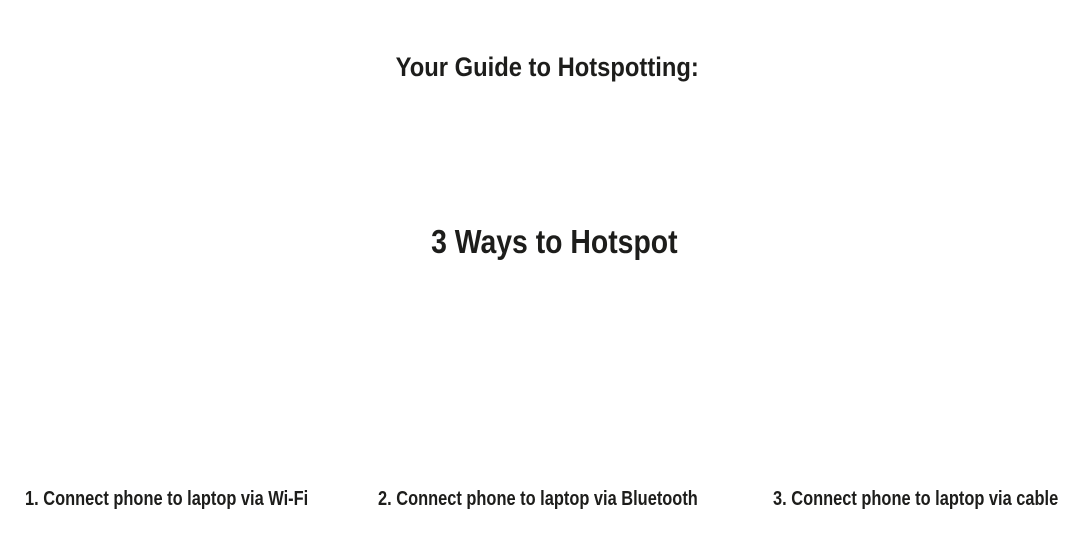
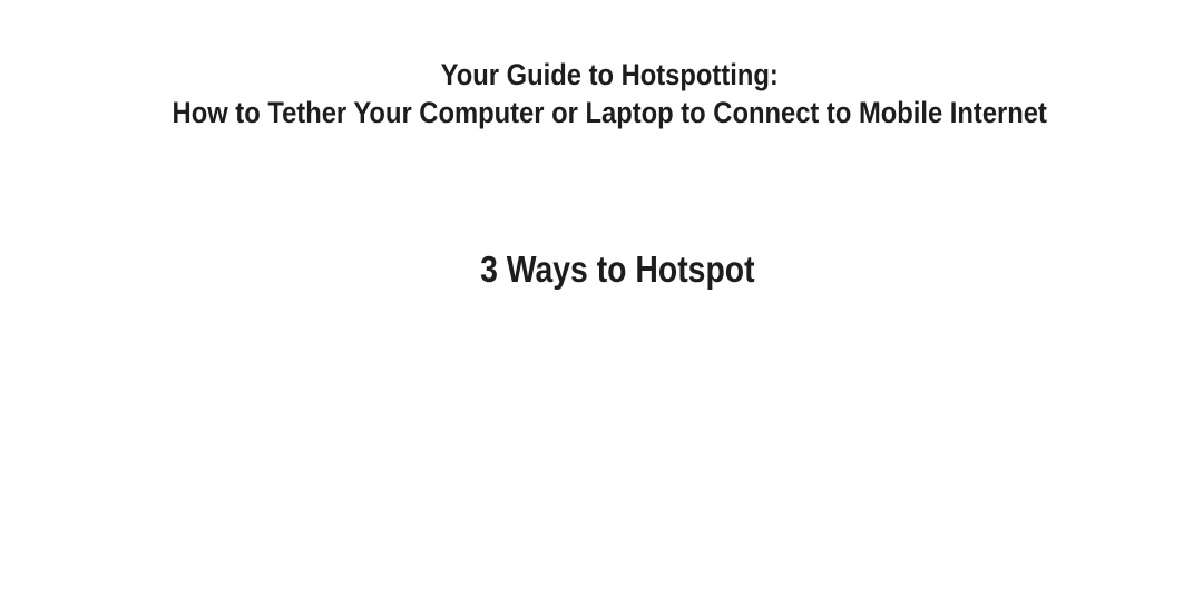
  Your Guide to Hotspotting:
+ How to Tether Your Computer or Laptop to Connect to Mobile Internet
  3 Ways to Hotspot
- 1. Connect phone to laptop via Wi-Fi
- 2. Connect phone to laptop via Bluetooth
- 3. Connect phone to laptop via cable
